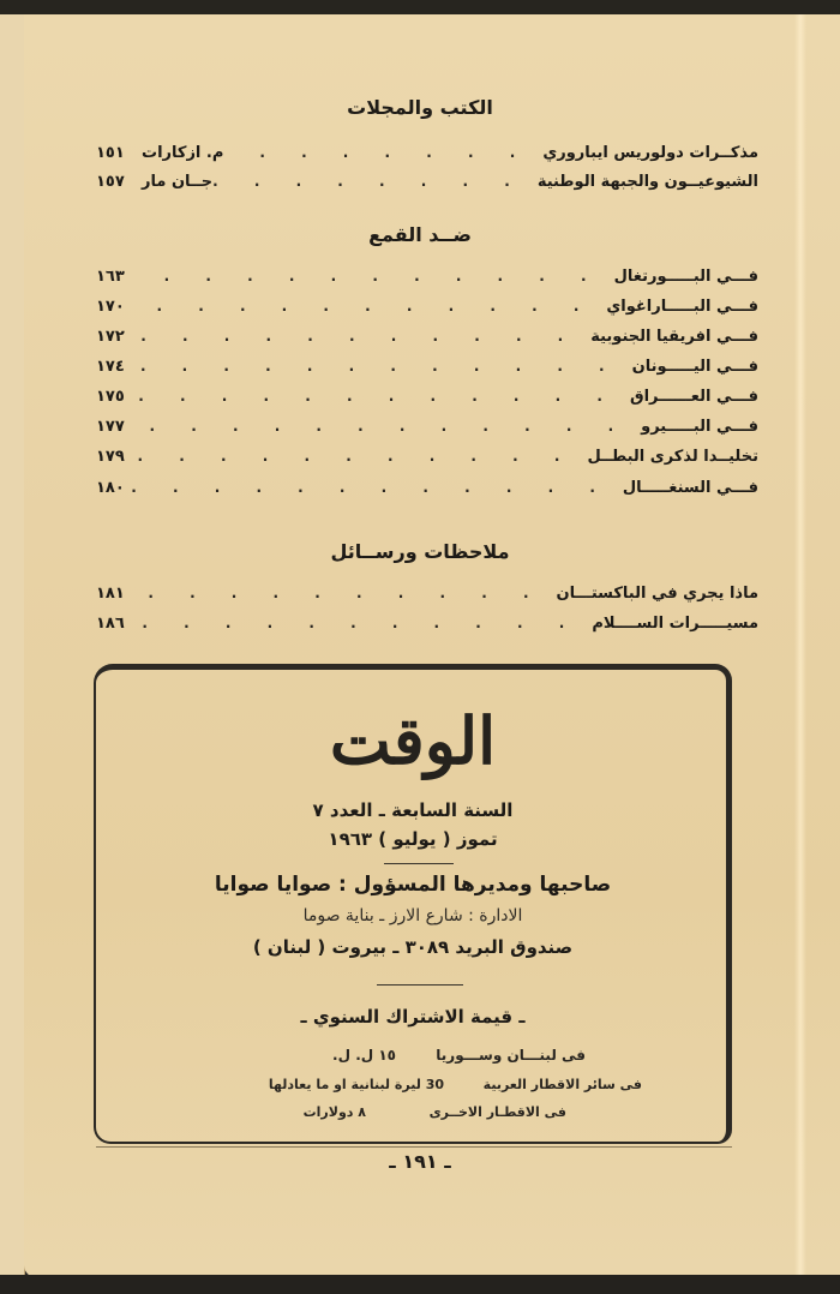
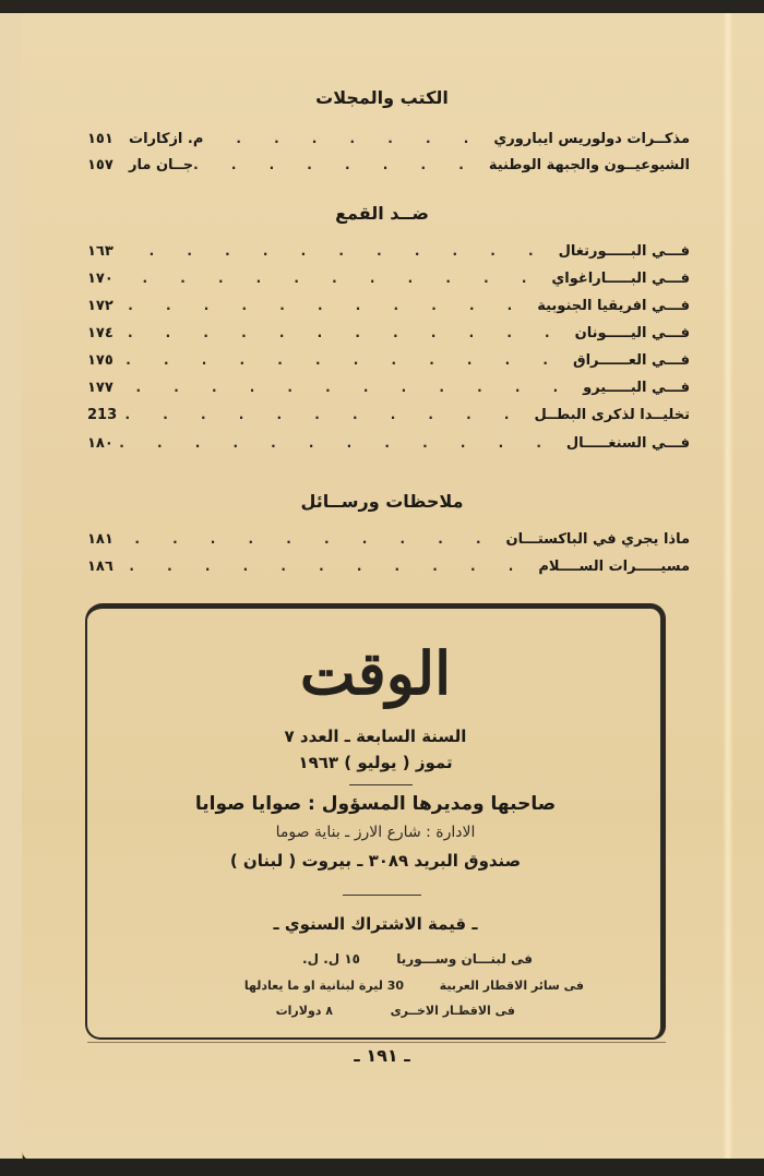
  الكتب والمجلات
  مذكــرات دولوريس ايباروري
  م. ازكارات
  ١٥١
  الشيوعيــون والجبهة الوطنية
  جــان مار
  ١٥٧
  ضــد القمع
  فـــي البـــــورتغال
  ١٦٣
  فـــي البـــــاراغواي
  ١٧٠
  فـــي افريقيا الجنوبية
  ١٧٢
  فـــي اليـــــونان
  ١٧٤
  فـــي العــــــراق
  ١٧٥
  فـــي البـــــيرو
  ١٧٧
  تخليــدا لذكرى البطــل
- ١٧٩
+ 213
  فـــي السنغـــــال
  ١٨٠
  ملاحظات ورســائل
  ماذا يجري في الباكستـــان
  ١٨١
  مسيـــــرات الســــلام
  ١٨٦
  الوقت
  السنة السابعة ـ العدد ٧
  تموز ( يوليو ) ١٩٦٣
  صاحبها ومديرها المسؤول : صوايا صوايا
  الادارة : شارع الارز ـ بناية صوما
  صندوق البريد ٣٠٨٩ ـ بيروت ( لبنان )
  ـ قيمة الاشتراك السنوي ـ
  فى لبنـــان وســـوريا
  ١٥ ل. ل.
  فى سائر الاقطار العربية
  30 ليرة لبنانية او ما يعادلها
  فى الاقطـار الاخــرى
  ٨ دولارات
  ـ ١٩١ ـ
